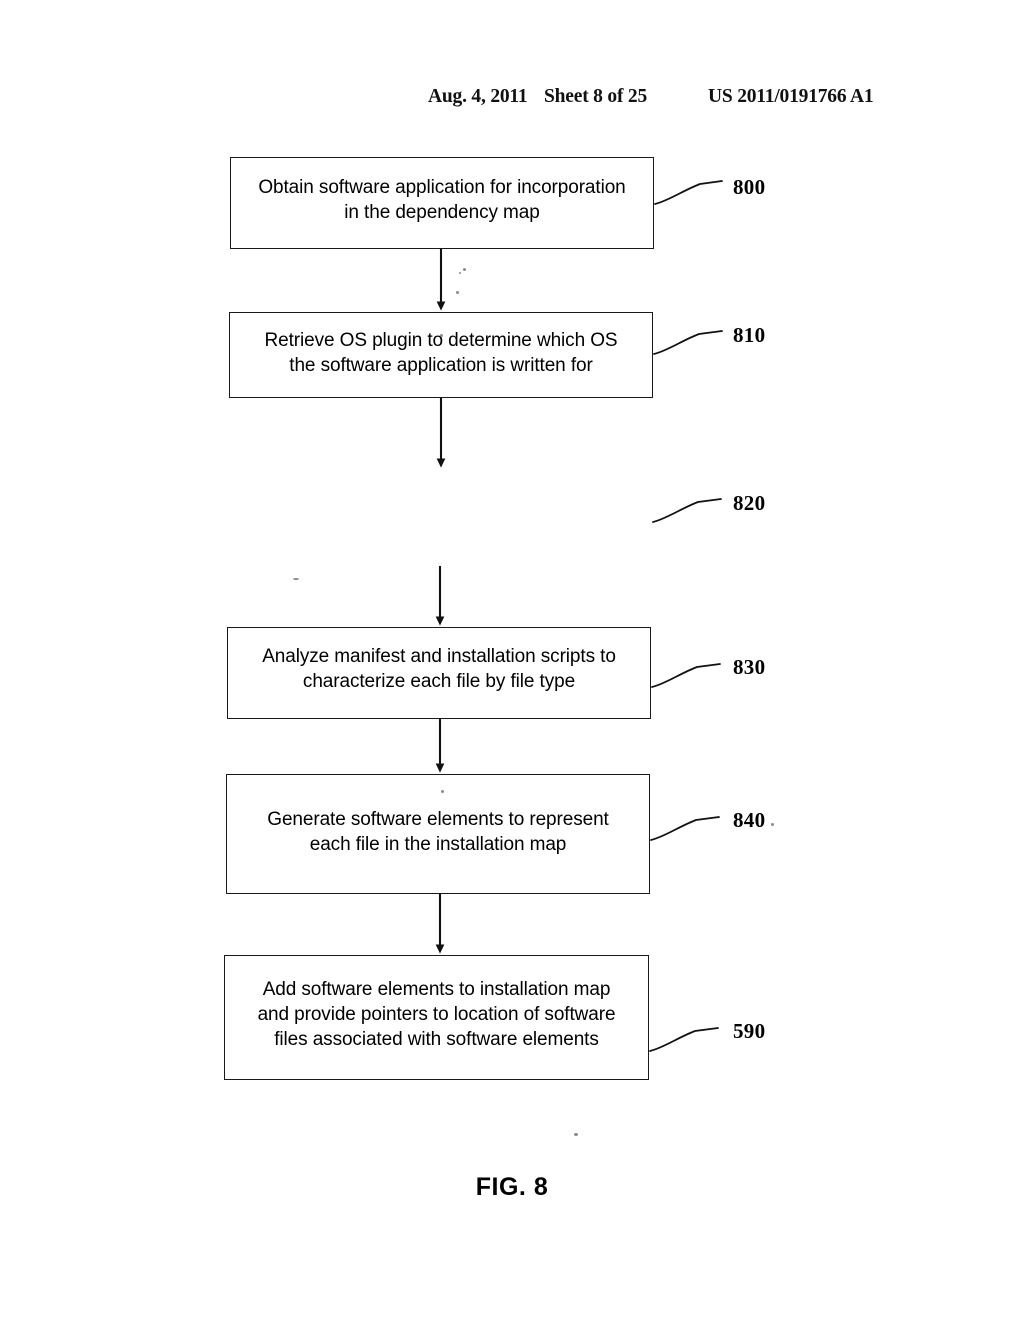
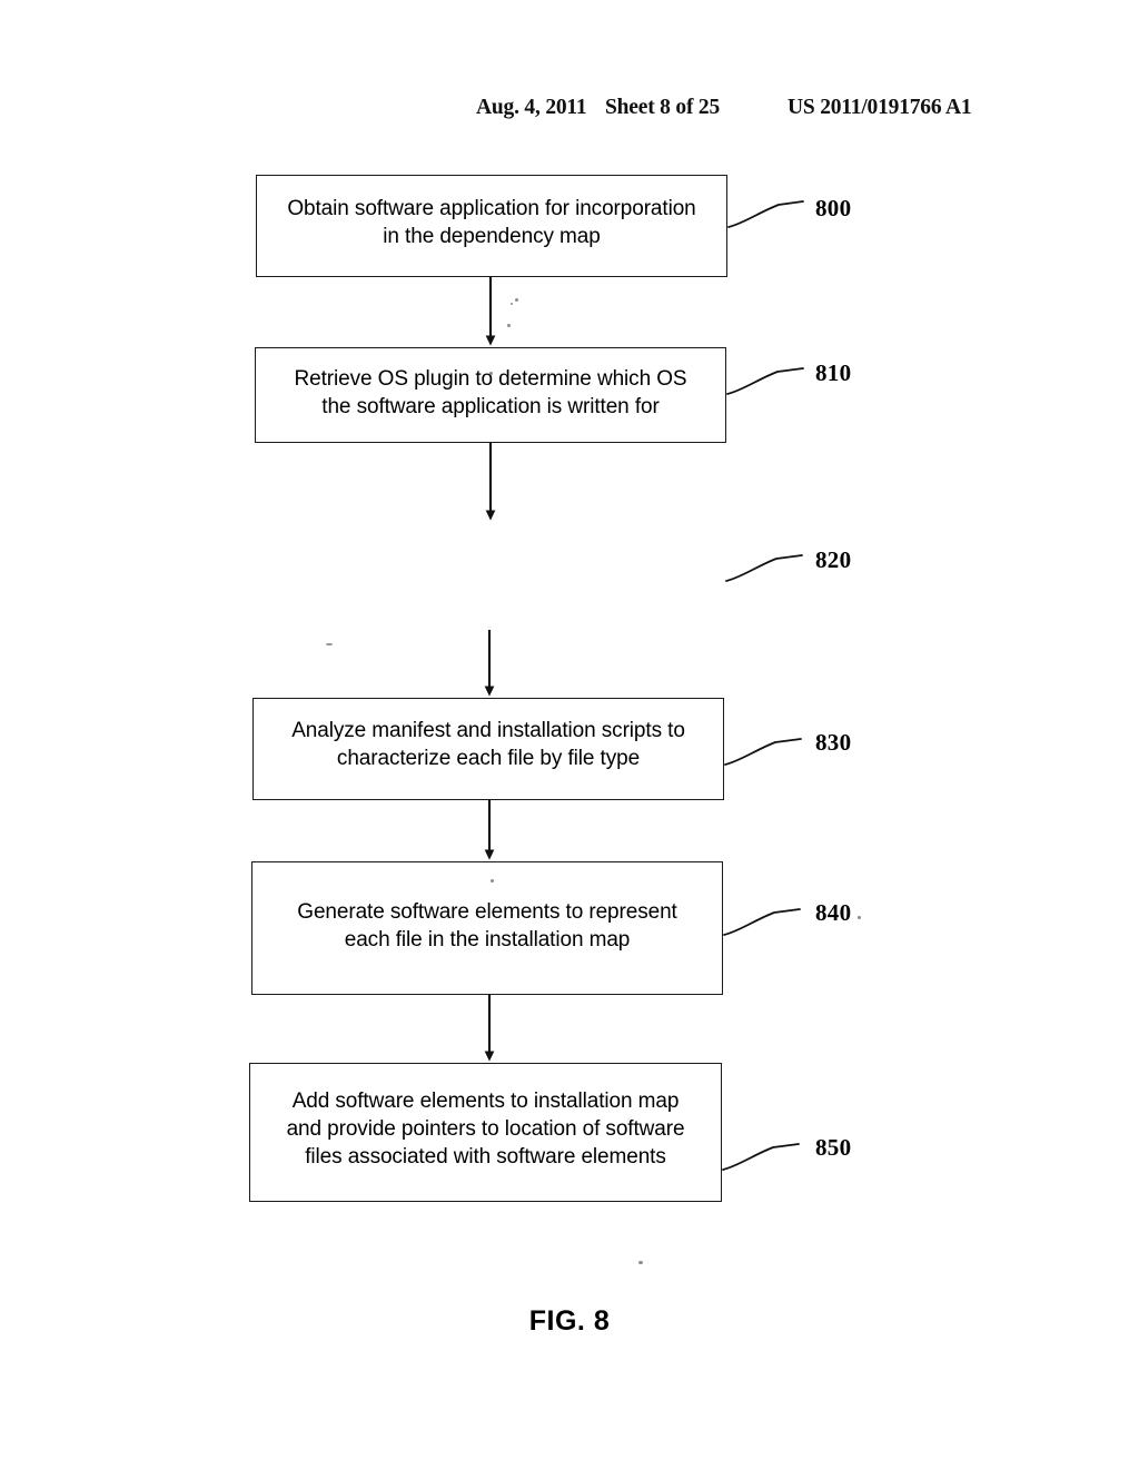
  Aug. 4, 2011
  Sheet 8 of 25
  US 2011/0191766 A1
  Obtain software application for incorporation
  in the dependency map
  Retrieve OS plugin to determine which OS
  the software application is written for
  Analyze manifest and installation scripts to
  characterize each file by file type
  Generate software elements to represent
  each file in the installation map
  Add software elements to installation map
  and provide pointers to location of software
  files associated with software elements
  800
  810
  820
  830
  840
- 590
+ 850
  FIG. 8
